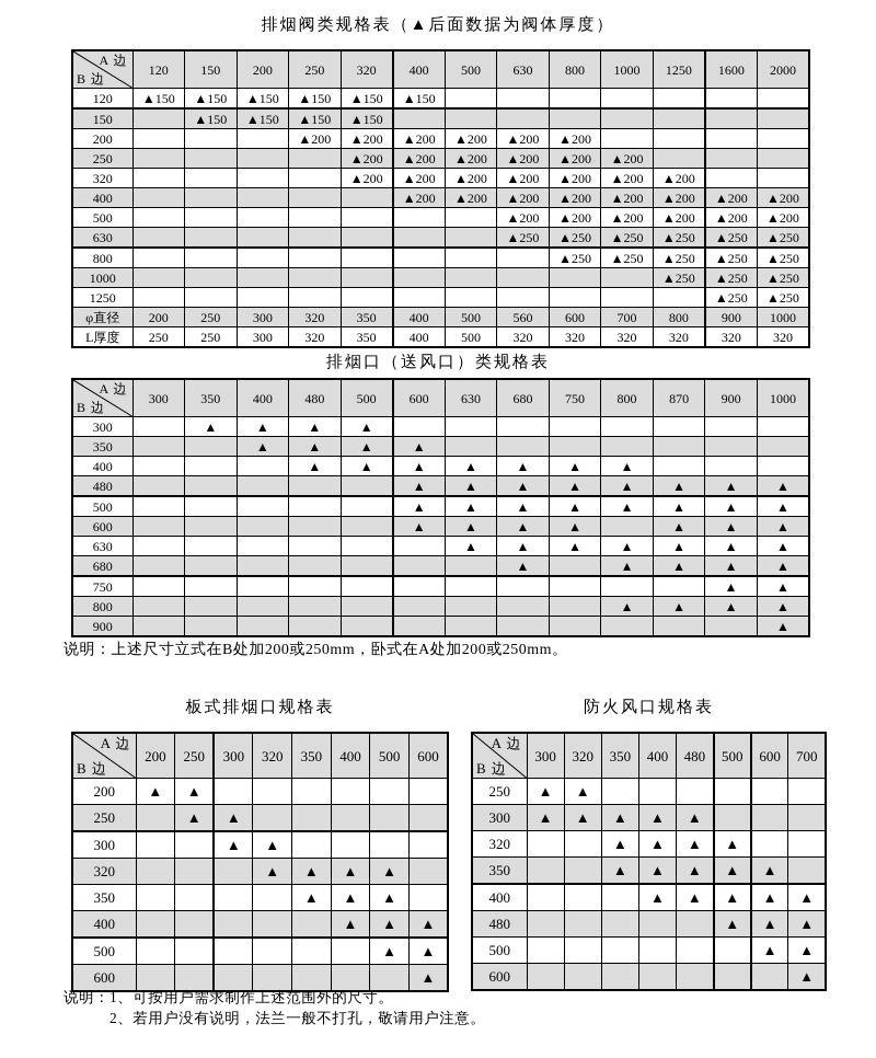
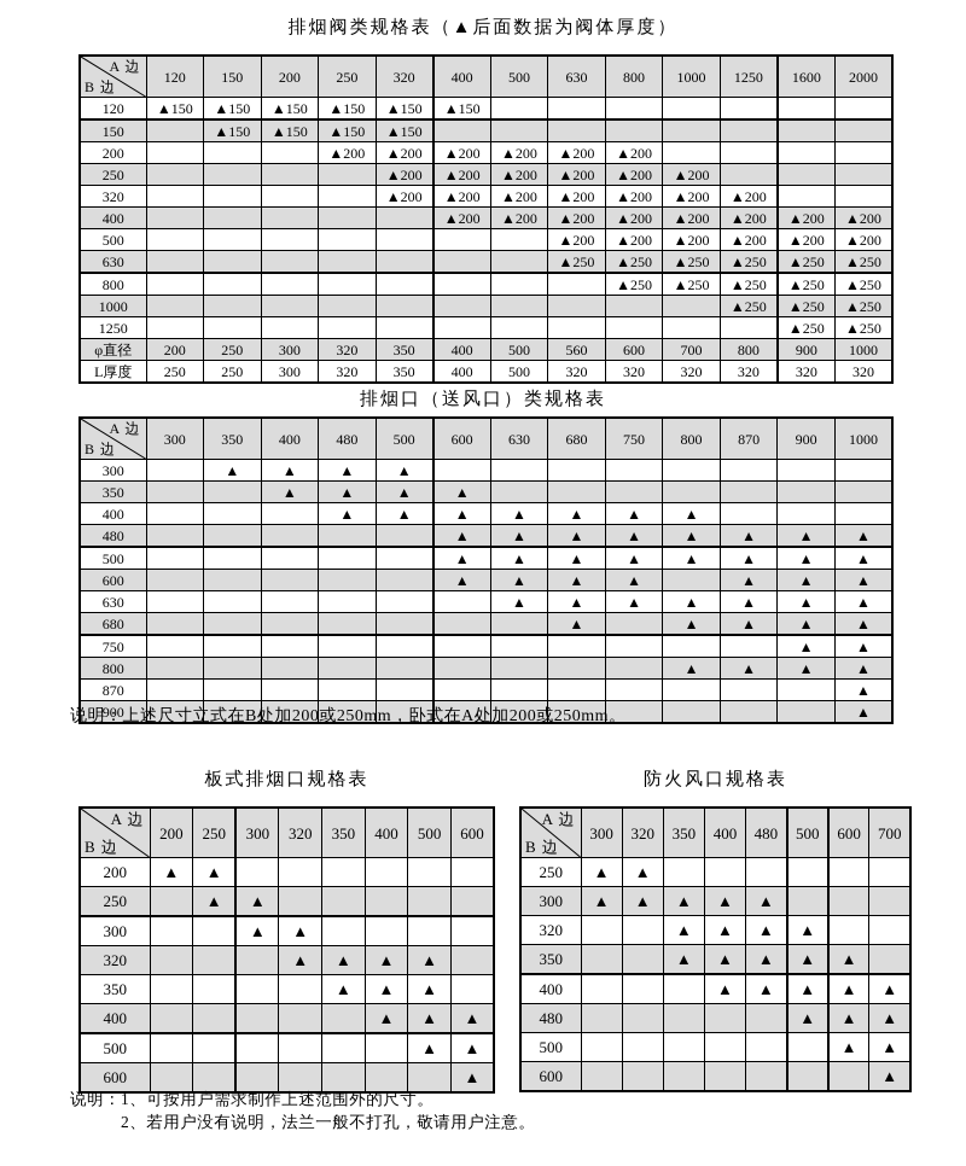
  排烟阀类规格表（▲后面数据为阀体厚度）
  A 边B 边	120	150	200	250	320	400	500	630	800	1000	1250	1600	2000
  120	▲150	▲150	▲150	▲150	▲150	▲150
  150		▲150	▲150	▲150	▲150
  200				▲200	▲200	▲200	▲200	▲200	▲200
  250					▲200	▲200	▲200	▲200	▲200	▲200
  320					▲200	▲200	▲200	▲200	▲200	▲200	▲200
  400						▲200	▲200	▲200	▲200	▲200	▲200	▲200	▲200
  500								▲200	▲200	▲200	▲200	▲200	▲200
  630								▲250	▲250	▲250	▲250	▲250	▲250
  800									▲250	▲250	▲250	▲250	▲250
  1000											▲250	▲250	▲250
  1250												▲250	▲250
  φ直径	200	250	300	320	350	400	500	560	600	700	800	900	1000
  L厚度	250	250	300	320	350	400	500	320	320	320	320	320	320
  排烟口（送风口）类规格表
  A 边B 边	300	350	400	480	500	600	630	680	750	800	870	900	1000
  300		▲	▲	▲	▲
  350			▲	▲	▲	▲
  400				▲	▲	▲	▲	▲	▲	▲
  480						▲	▲	▲	▲	▲	▲	▲	▲
  500						▲	▲	▲	▲	▲	▲	▲	▲
  600						▲	▲	▲	▲		▲	▲	▲
  630							▲	▲	▲	▲	▲	▲	▲
  680								▲		▲	▲	▲	▲
  750												▲	▲
  800										▲	▲	▲	▲
+ 870													▲
  900													▲
  说明：上述尺寸立式在B处加200或250mm，卧式在A处加200或250mm。
  板式排烟口规格表
  A 边B 边	200	250	300	320	350	400	500	600
  200	▲	▲
  250		▲	▲
  300			▲	▲
  320				▲	▲	▲	▲
  350					▲	▲	▲
  400						▲	▲	▲
  500							▲	▲
  600								▲
  防火风口规格表
  A 边B 边	300	320	350	400	480	500	600	700
  250	▲	▲
  300	▲	▲	▲	▲	▲
  320			▲	▲	▲	▲
  350			▲	▲	▲	▲	▲
  400				▲	▲	▲	▲	▲
  480						▲	▲	▲
  500							▲	▲
  600								▲
  说明：1、可按用户需求制作上述范围外的尺寸。
  2、若用户没有说明，法兰一般不打孔，敬请用户注意。
